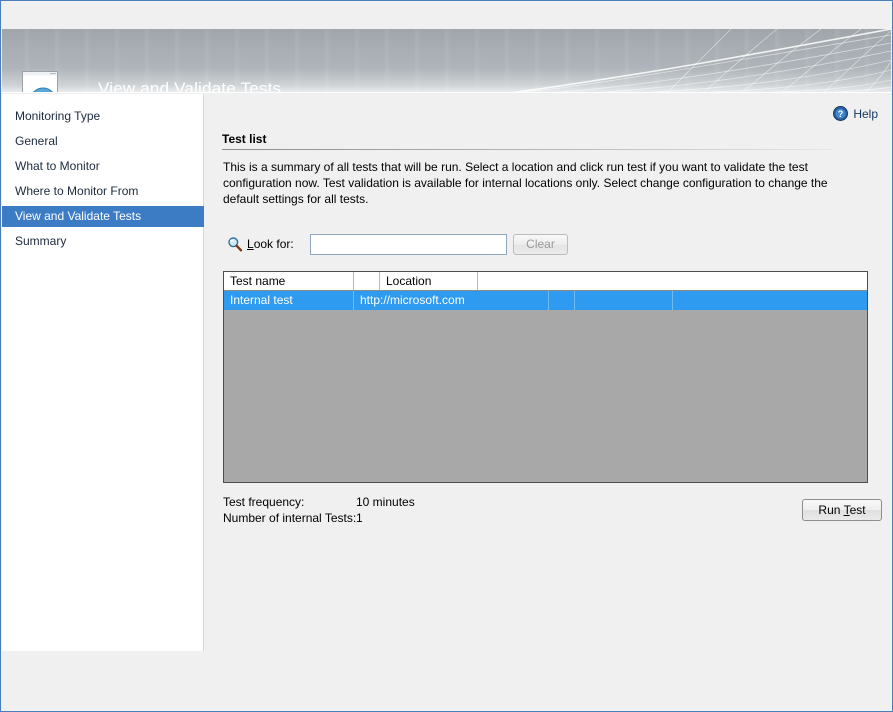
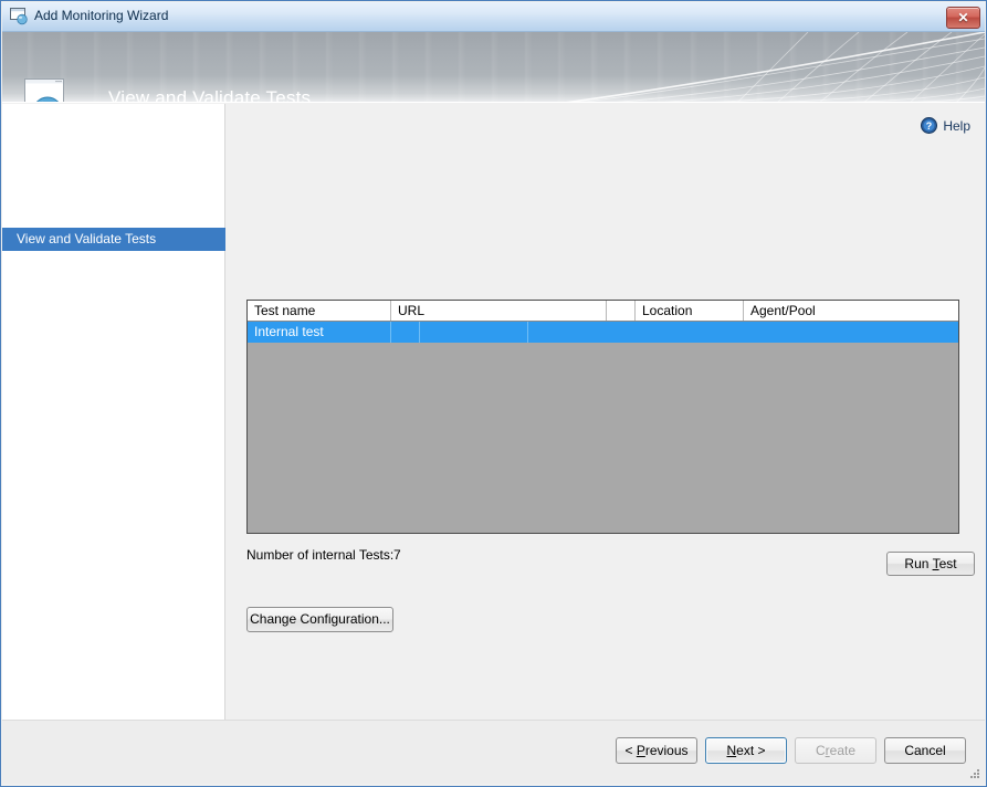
+ Add Monitoring Wizard
+ ✕
  View and Validate Tests
- Monitoring Type
- General
- What to Monitor
- Where to Monitor From
  View and Validate Tests
- Summary
  ?
  Help
- Test list
- This is a summary of all tests that will be run. Select a location and click run test if you want to validate the test configuration now. Test validation is available for internal locations only. Select change configuration to change the default settings for all tests.
- Look for:
- Clear
  Test name
+ URL
  Location
+ Agent/Pool
  Internal test
- http://microsoft.com
- Test frequency: 10 minutes
- Number of internal Tests:1
+ Number of internal Tests:7
  Run Test
+ Change Configuration...
+ < Previous
+ Next >
+ Create
+ Cancel
